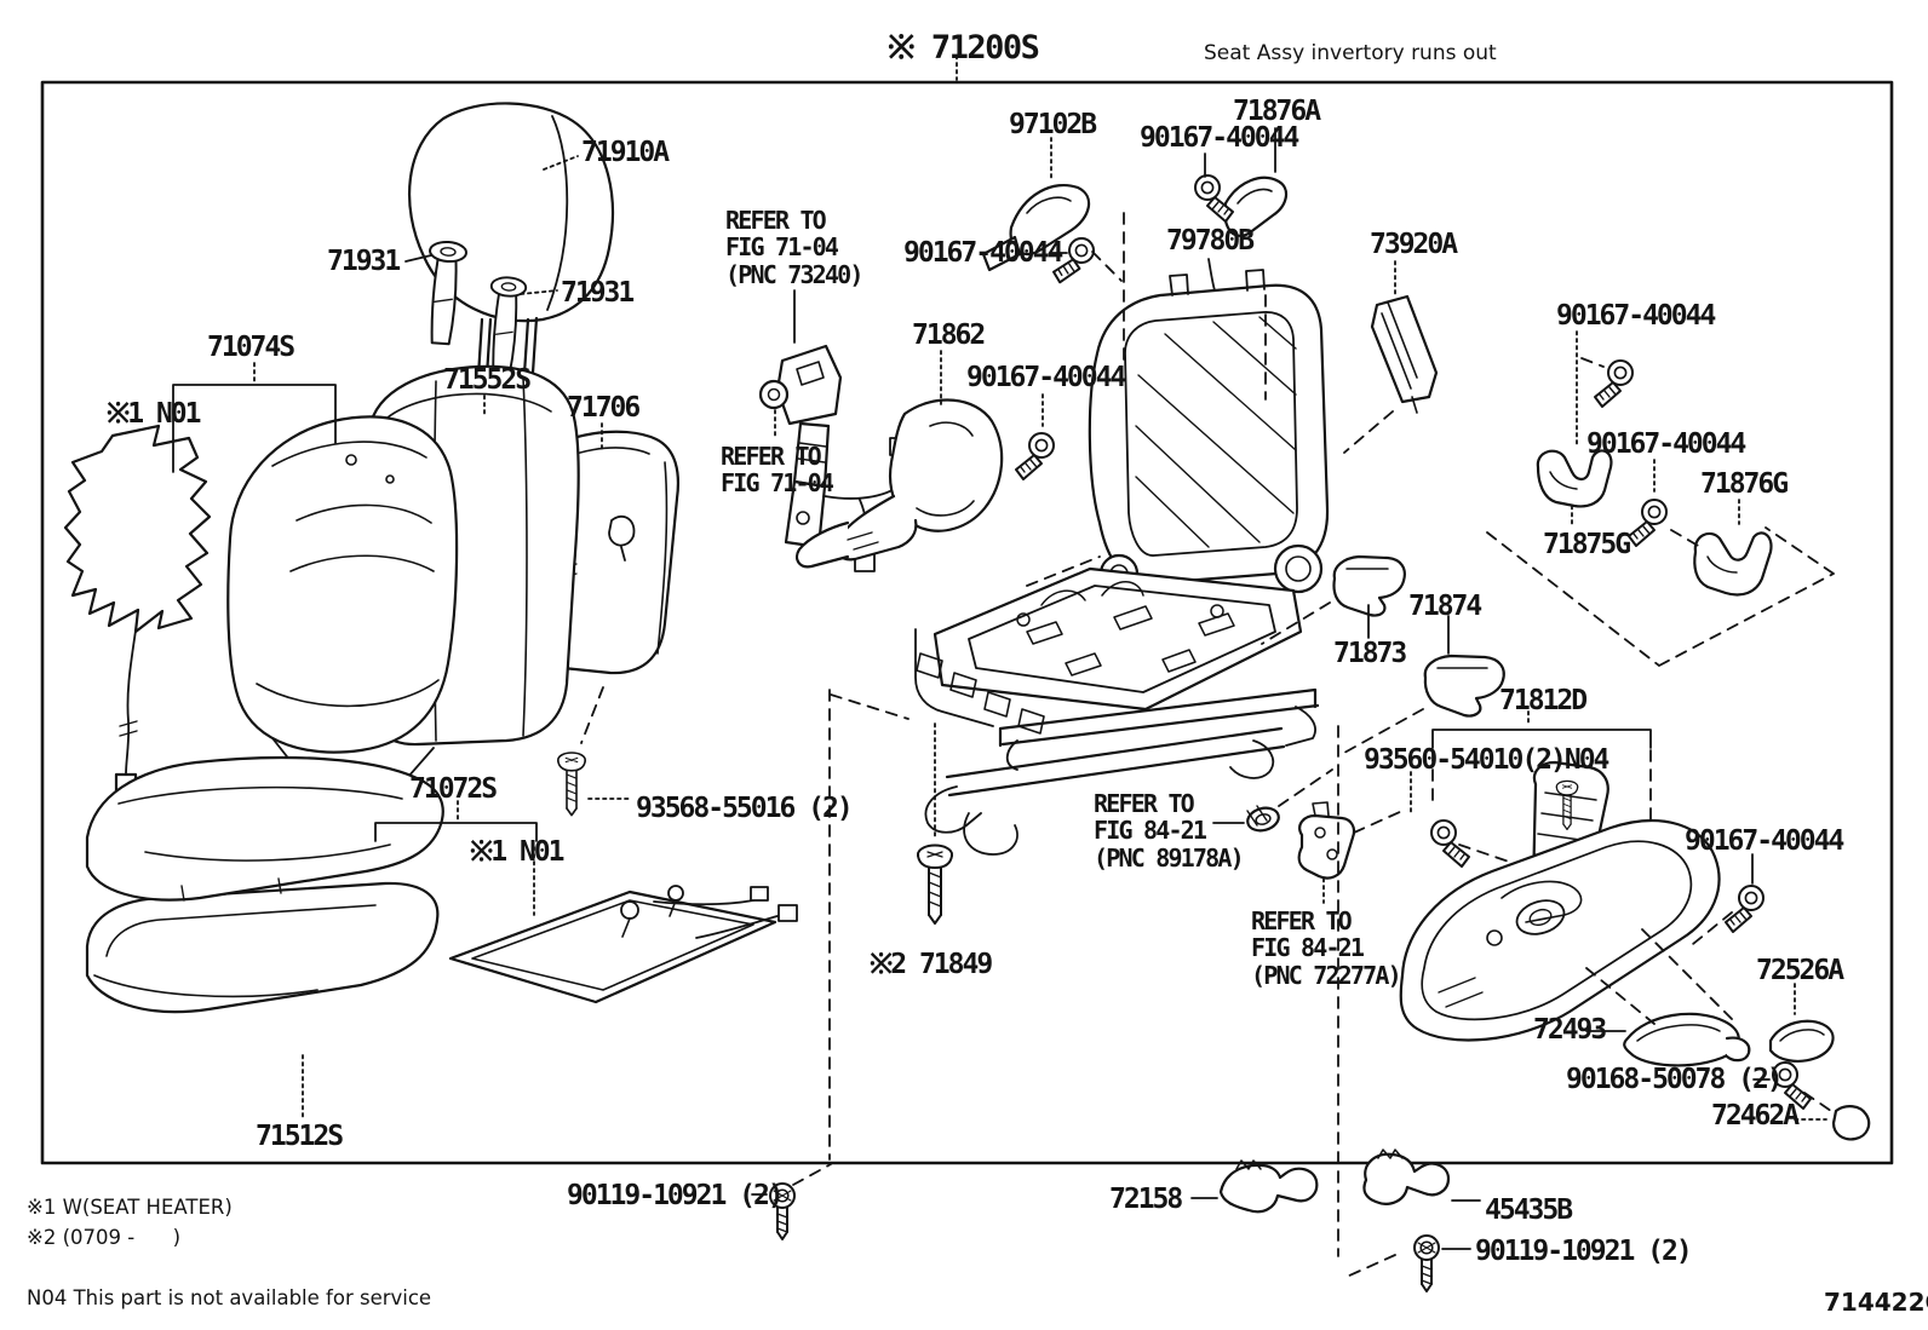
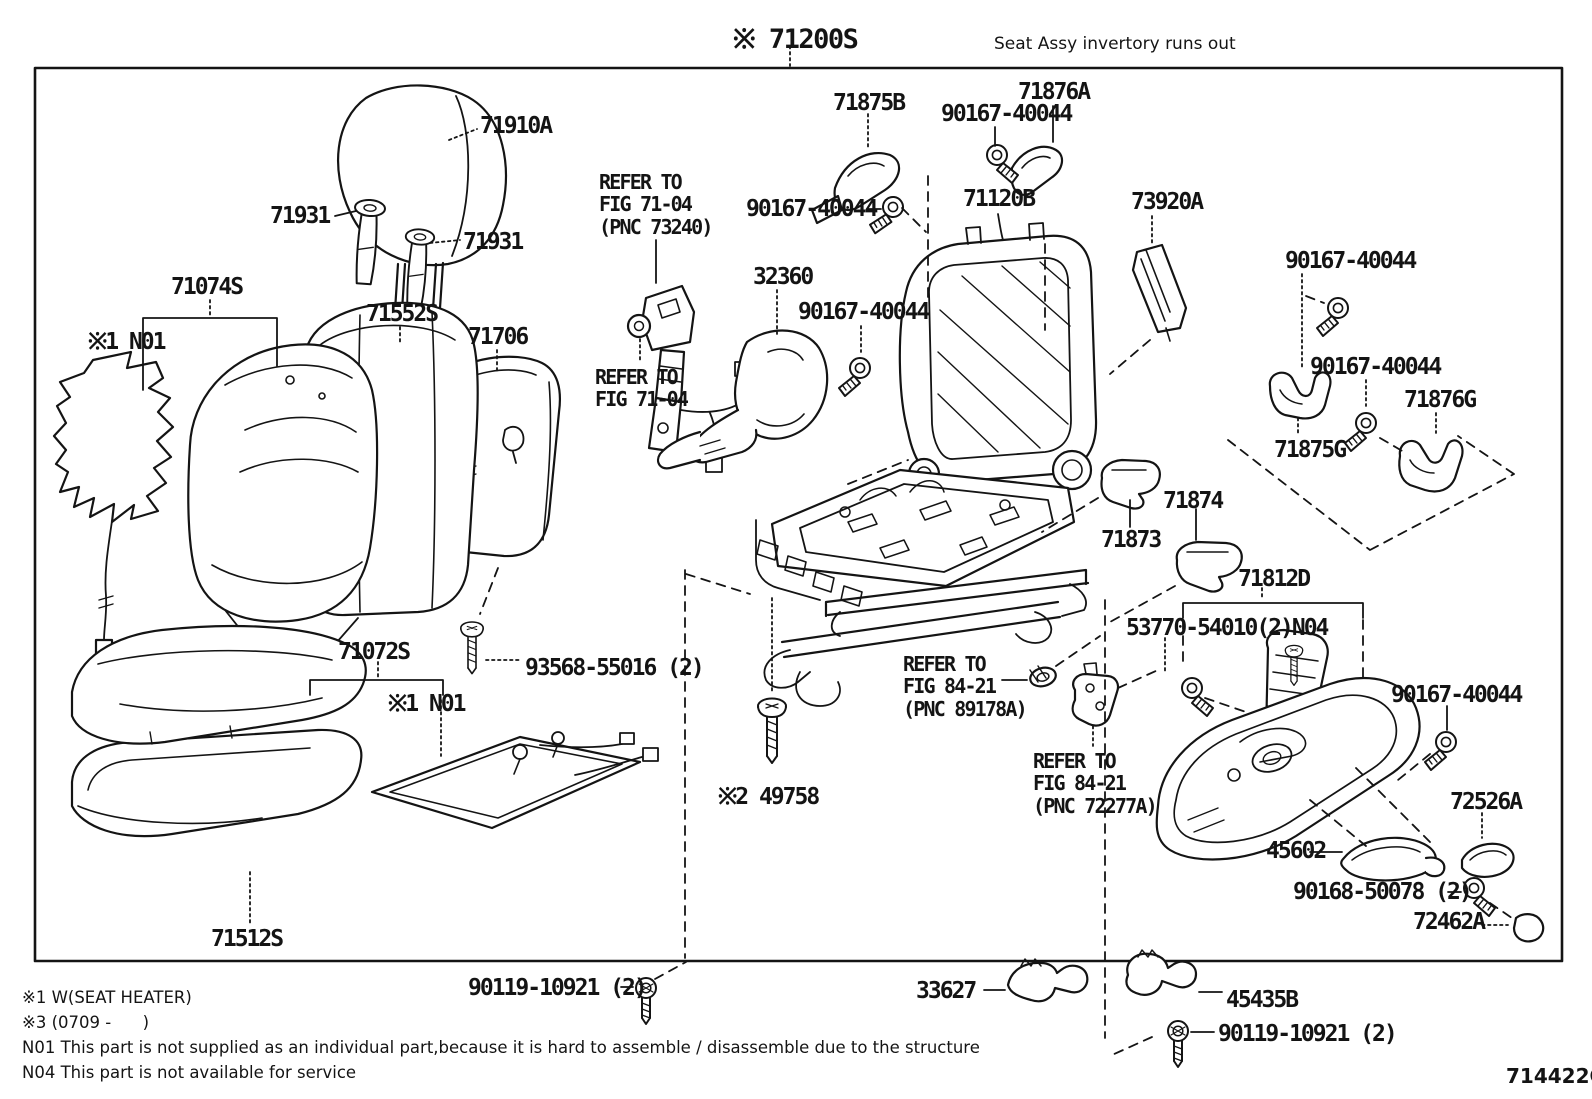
  Seat Assy invertory runs out
  ※ 71200S
  ※1 W(SEAT HEATER)
- ※2 (0709 - )
+ ※3 (0709 - )
+ N01 This part is not supplied as an individual part,because it is hard to assemble / disassemble due to the structure
  N04 This part is not available for service
  714422
  71910A
  71931
  71931
  71074S
  ※1 N01
  71552S
  71706
  71072S
  ※1 N01
  93568-55016 (2)
- ※2 71849
+ ※2 49758
  REFER TO
  FIG 71-04
  (PNC 73240)
  REFER TO
  FIG 71-04
- 71862
+ 32360
  90167-40044
  90167-40044
- 97102B
+ 71875B
  71876A
  90167-40044
- 79780B
+ 71120B
  73920A
  90167-40044
  90167-40044
  71876G
  71875G
  71874
  71873
  71812D
- 93560-54010(2)N04
+ 53770-54010(2)N04
  REFER TO
  FIG 84-21
  (PNC 89178A)
  REFER TO
  FIG 84-21
  (PNC 72277A)
  90167-40044
  72526A
- 72493
+ 45602
  90168-50078 (2)
  72462A
  71512S
  90119-10921 (2)
- 72158
+ 33627
  45435B
  90119-10921 (2)
